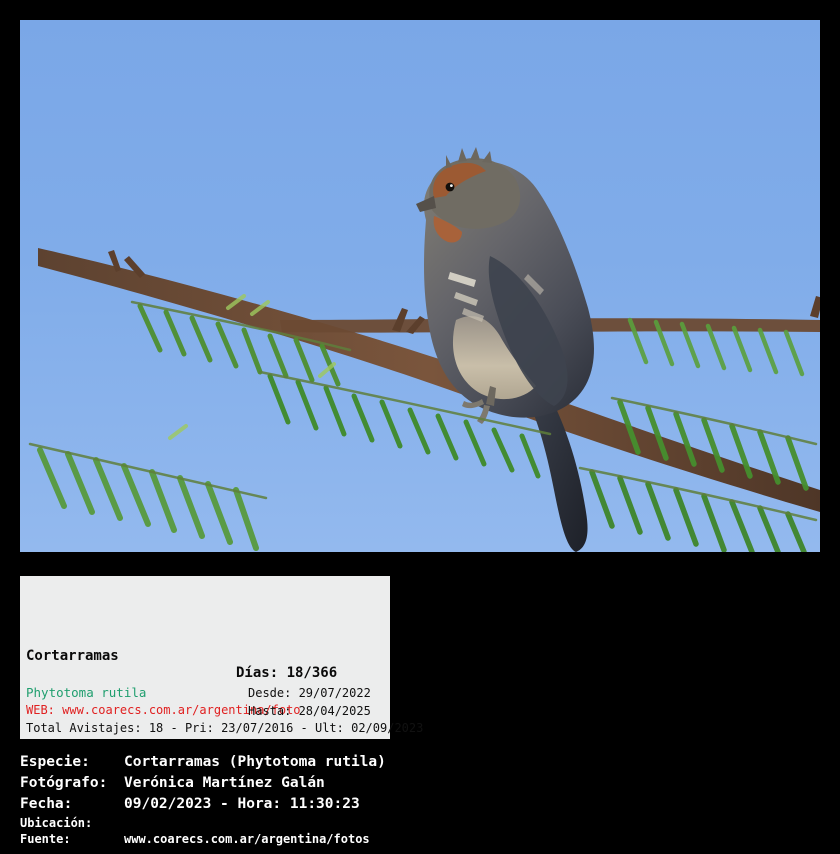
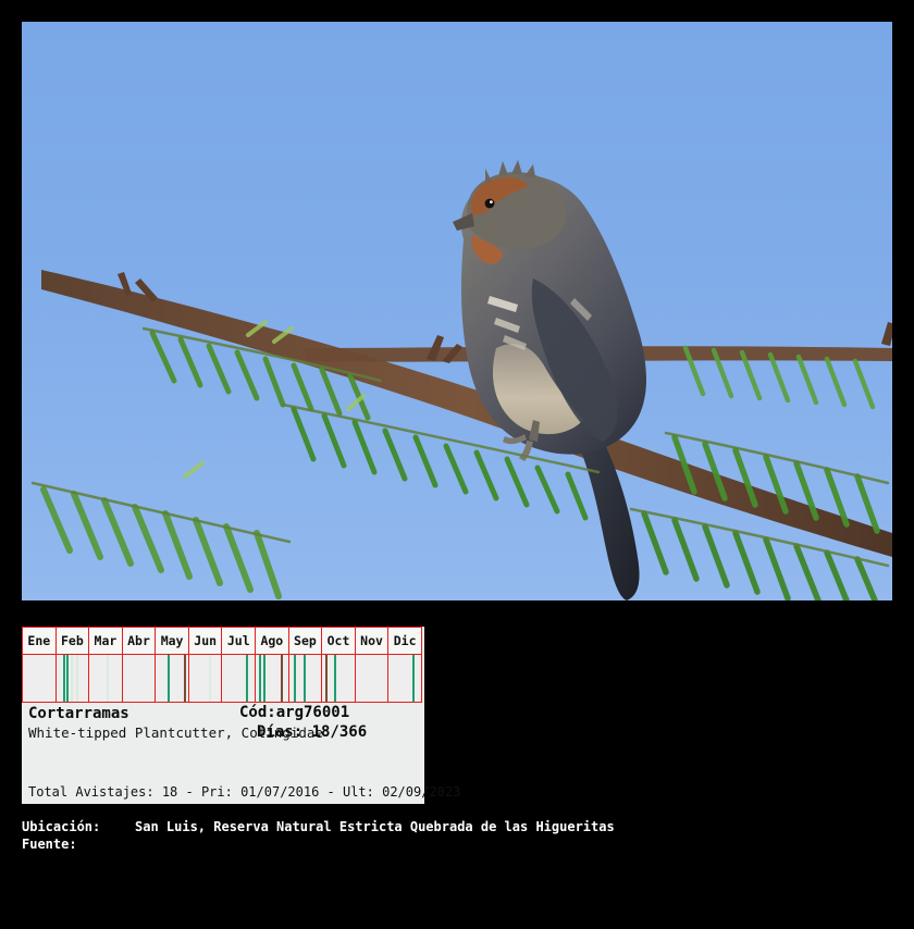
+ Ene
+ Feb
+ Mar
+ Abr
+ May
+ Jun
+ Jul
+ Ago
+ Sep
+ Oct
+ Nov
+ Dic
  Cortarramas
+ Cód:arg76001
+ White-tipped Plantcutter, Cotingidae
  Días: 18/366
- Phytotoma rutila
- Desde: 29/07/2022
- WEB: www.coarecs.com.ar/argentina/foto
- Hasta: 28/04/2025
- Total Avistajes: 18 - Pri: 23/07/2016 - Ult: 02/09/2023
+ Total Avistajes: 18 - Pri: 01/07/2016 - Ult: 02/09/2023
- Especie:
- Cortarramas (Phytotoma rutila)
- Fotógrafo:
- Verónica Martínez Galán
- Fecha:
- 09/02/2023 - Hora: 11:30:23
  Ubicación:
+ San Luis, Reserva Natural Estricta Quebrada de las Higueritas
  Fuente:
- www.coarecs.com.ar/argentina/fotos
